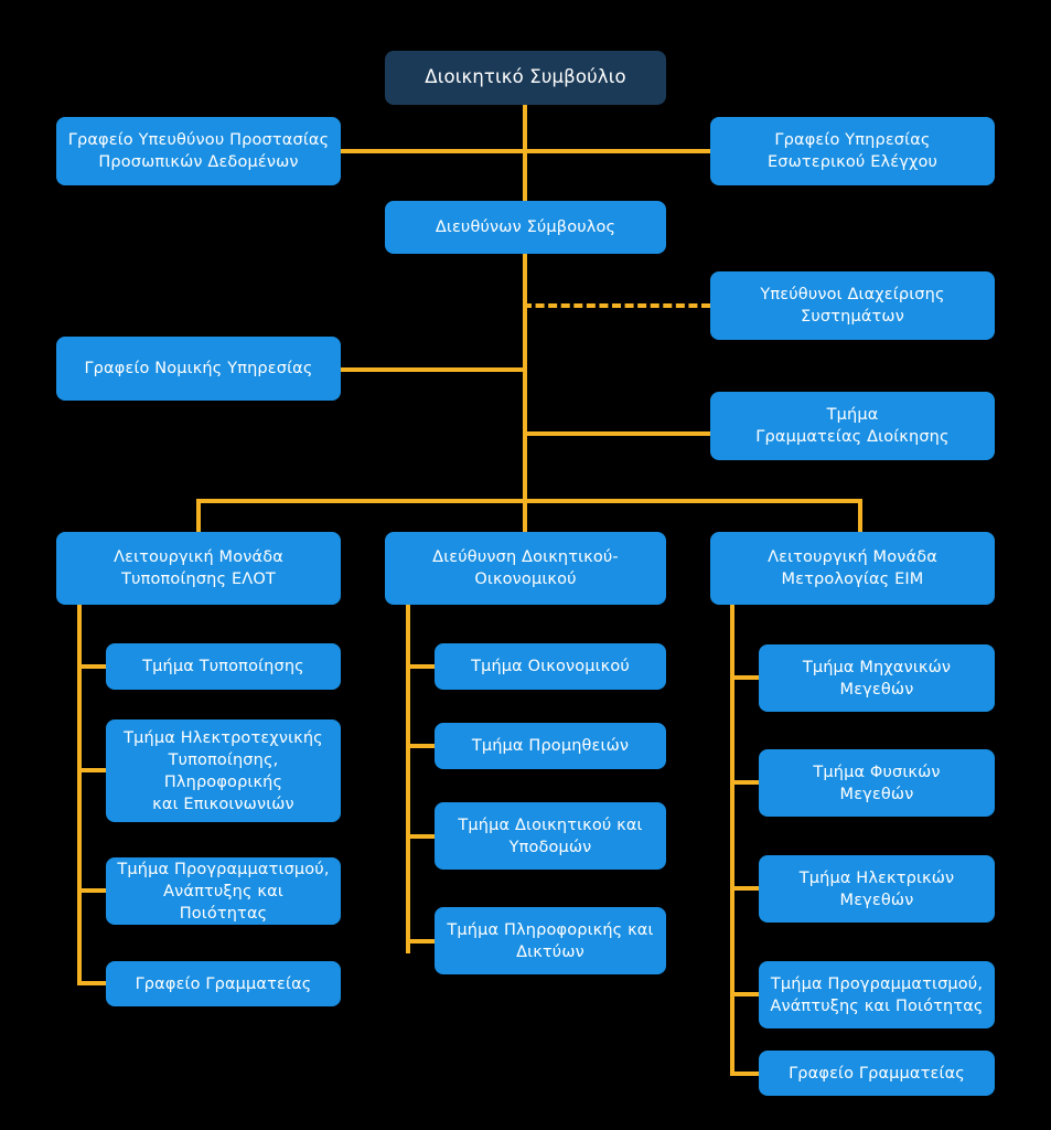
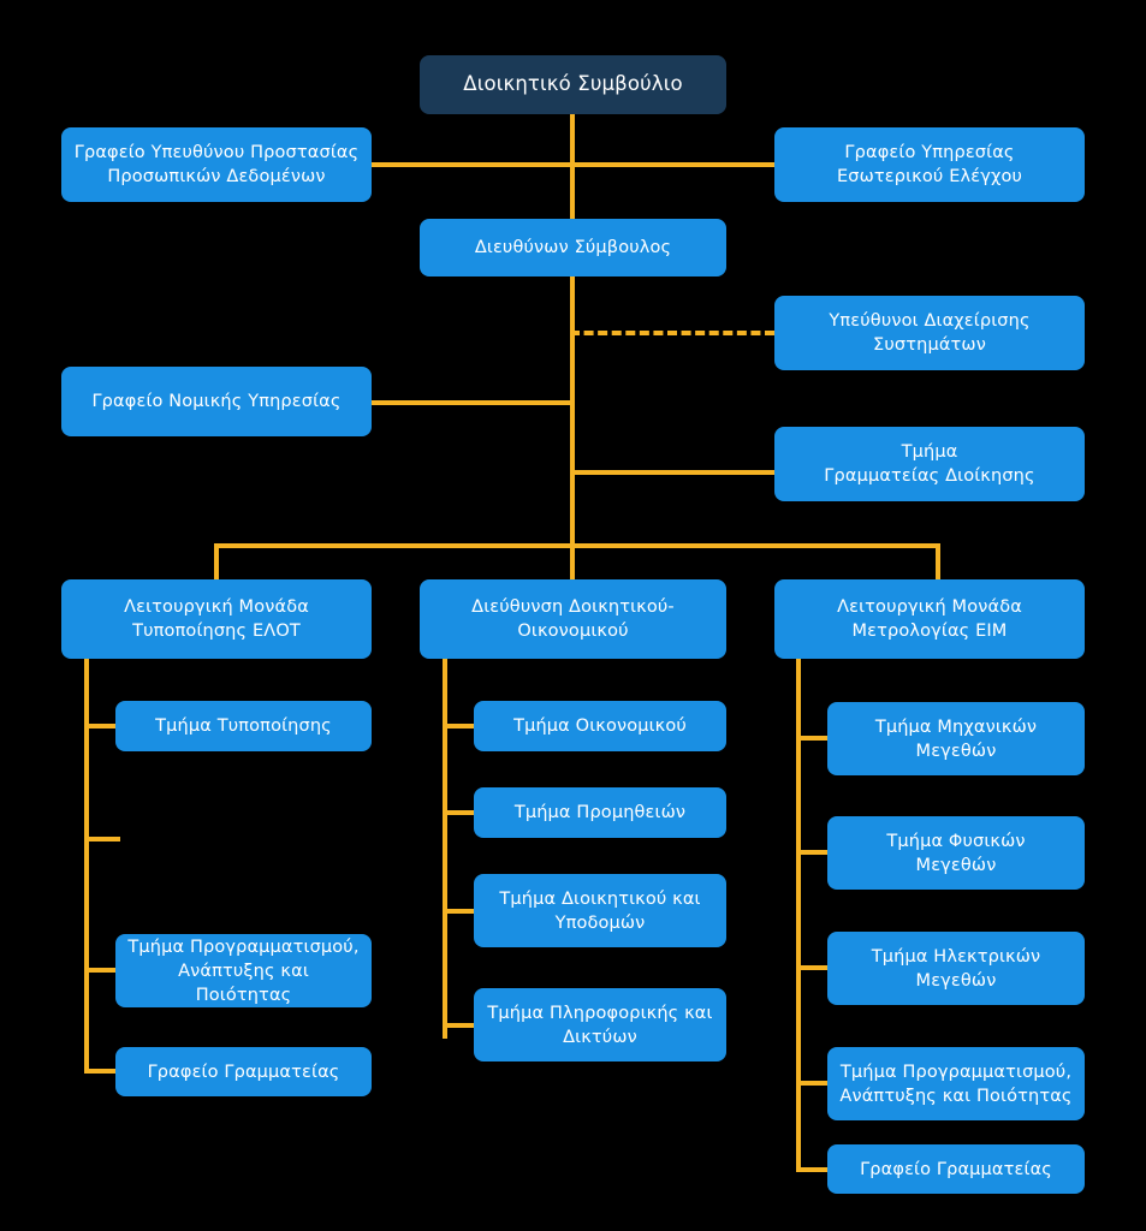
  Διοικητικό Συμβούλιο
  Γραφείο Υπευθύνου Προστασίας
  Προσωπικών Δεδομένων
  Γραφείο Υπηρεσίας
  Εσωτερικού Ελέγχου
  Διευθύνων Σύμβουλος
  Υπεύθυνοι Διαχείρισης
  Συστημάτων
  Γραφείο Νομικής Υπηρεσίας
  Τμήμα
  Γραμματείας Διοίκησης
  Λειτουργική Μονάδα
  Τυποποίησης ΕΛΟΤ
  Διεύθυνση Δοικητικού-
  Οικονομικού
  Λειτουργική Μονάδα
  Μετρολογίας ΕΙΜ
  Τμήμα Τυποποίησης
- Τμήμα Ηλεκτροτεχνικής
- Τυποποίησης, Πληροφορικής
- και Επικοινωνιών
  Τμήμα Προγραμματισμού,
  Ανάπτυξης και Ποιότητας
  Γραφείο Γραμματείας
  Τμήμα Οικονομικού
  Τμήμα Προμηθειών
  Τμήμα Διοικητικού και
  Υποδομών
  Τμήμα Πληροφορικής και
  Δικτύων
  Τμήμα Μηχανικών
  Μεγεθών
  Τμήμα Φυσικών
  Μεγεθών
  Τμήμα Ηλεκτρικών
  Μεγεθών
  Τμήμα Προγραμματισμού,
  Ανάπτυξης και Ποιότητας
  Γραφείο Γραμματείας
